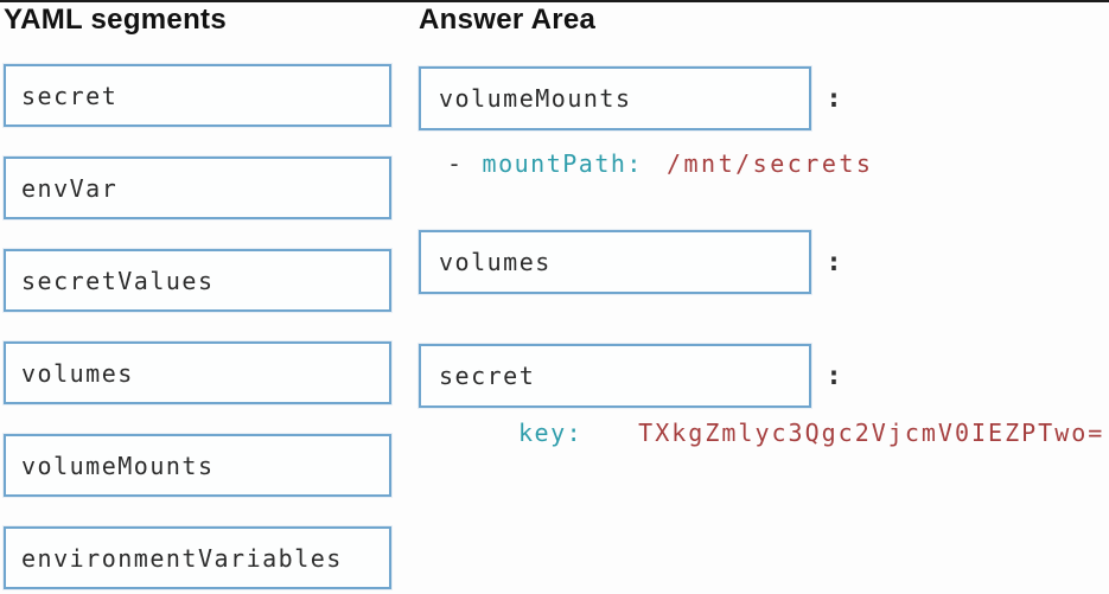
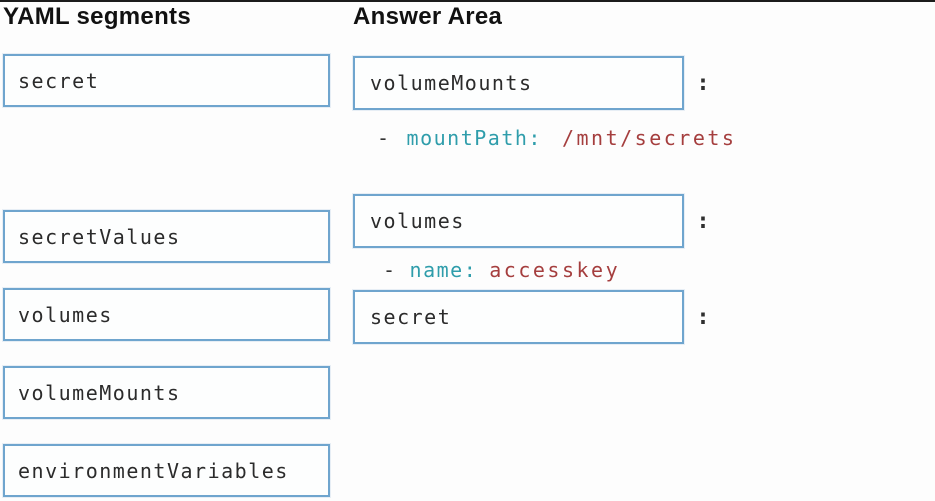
  YAML segments
  secret
- envVar
  secretValues
  volumes
  volumeMounts
  environmentVariables
  Answer Area
  volumeMounts
  :
  - mountPath: /mnt/secrets
  volumes
  :
+ - name: accesskey
  secret
  :
- key: TXkgZmlyc3Qgc2VjcmV0IEZPTwo=
